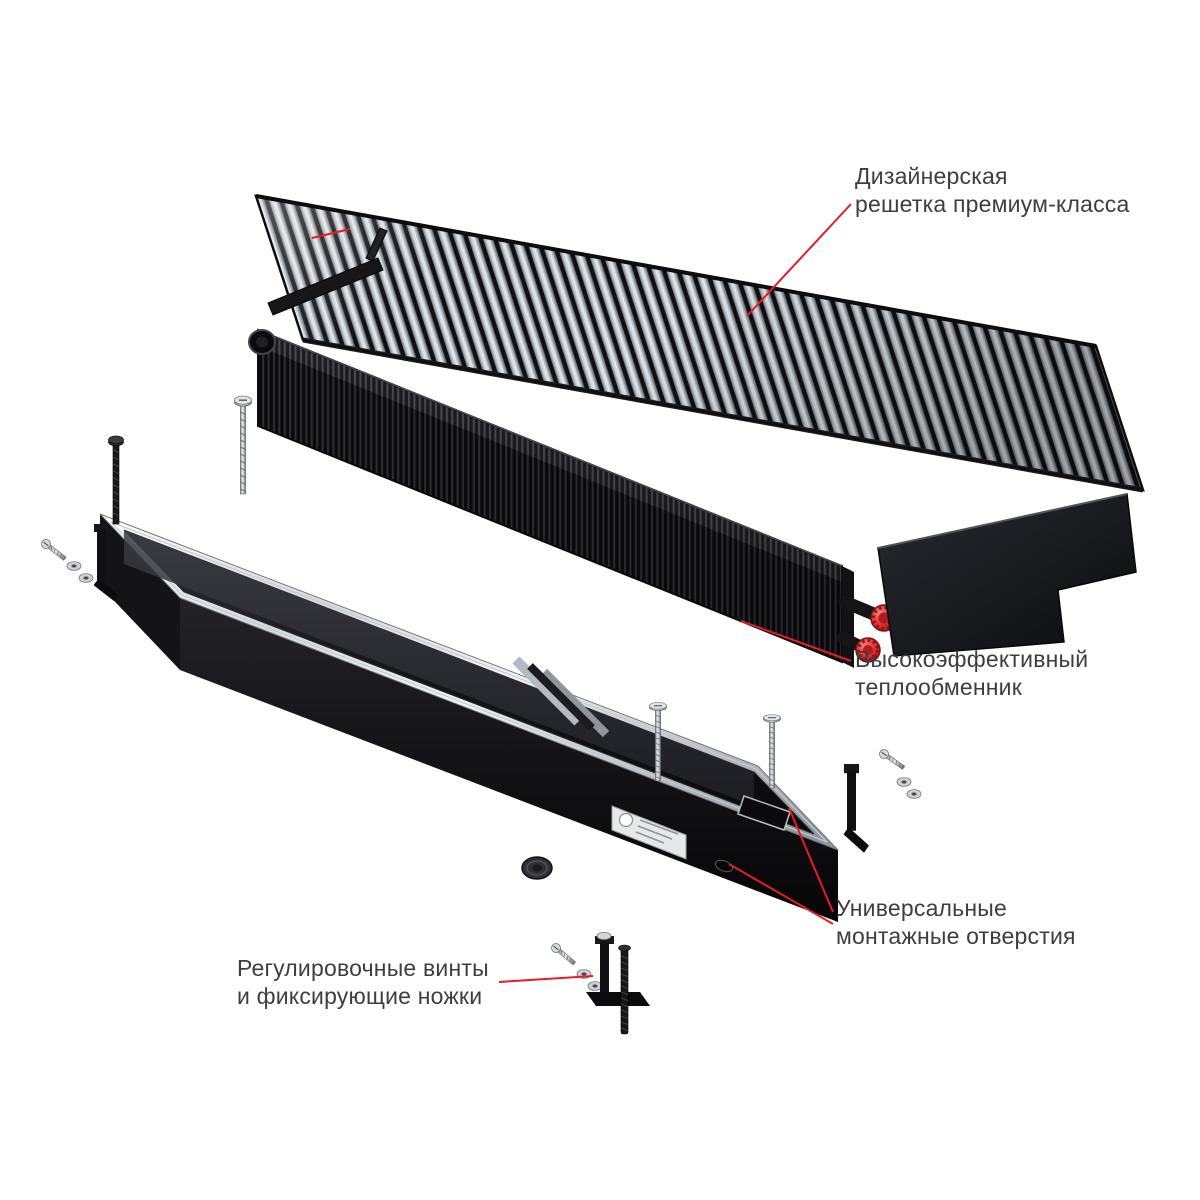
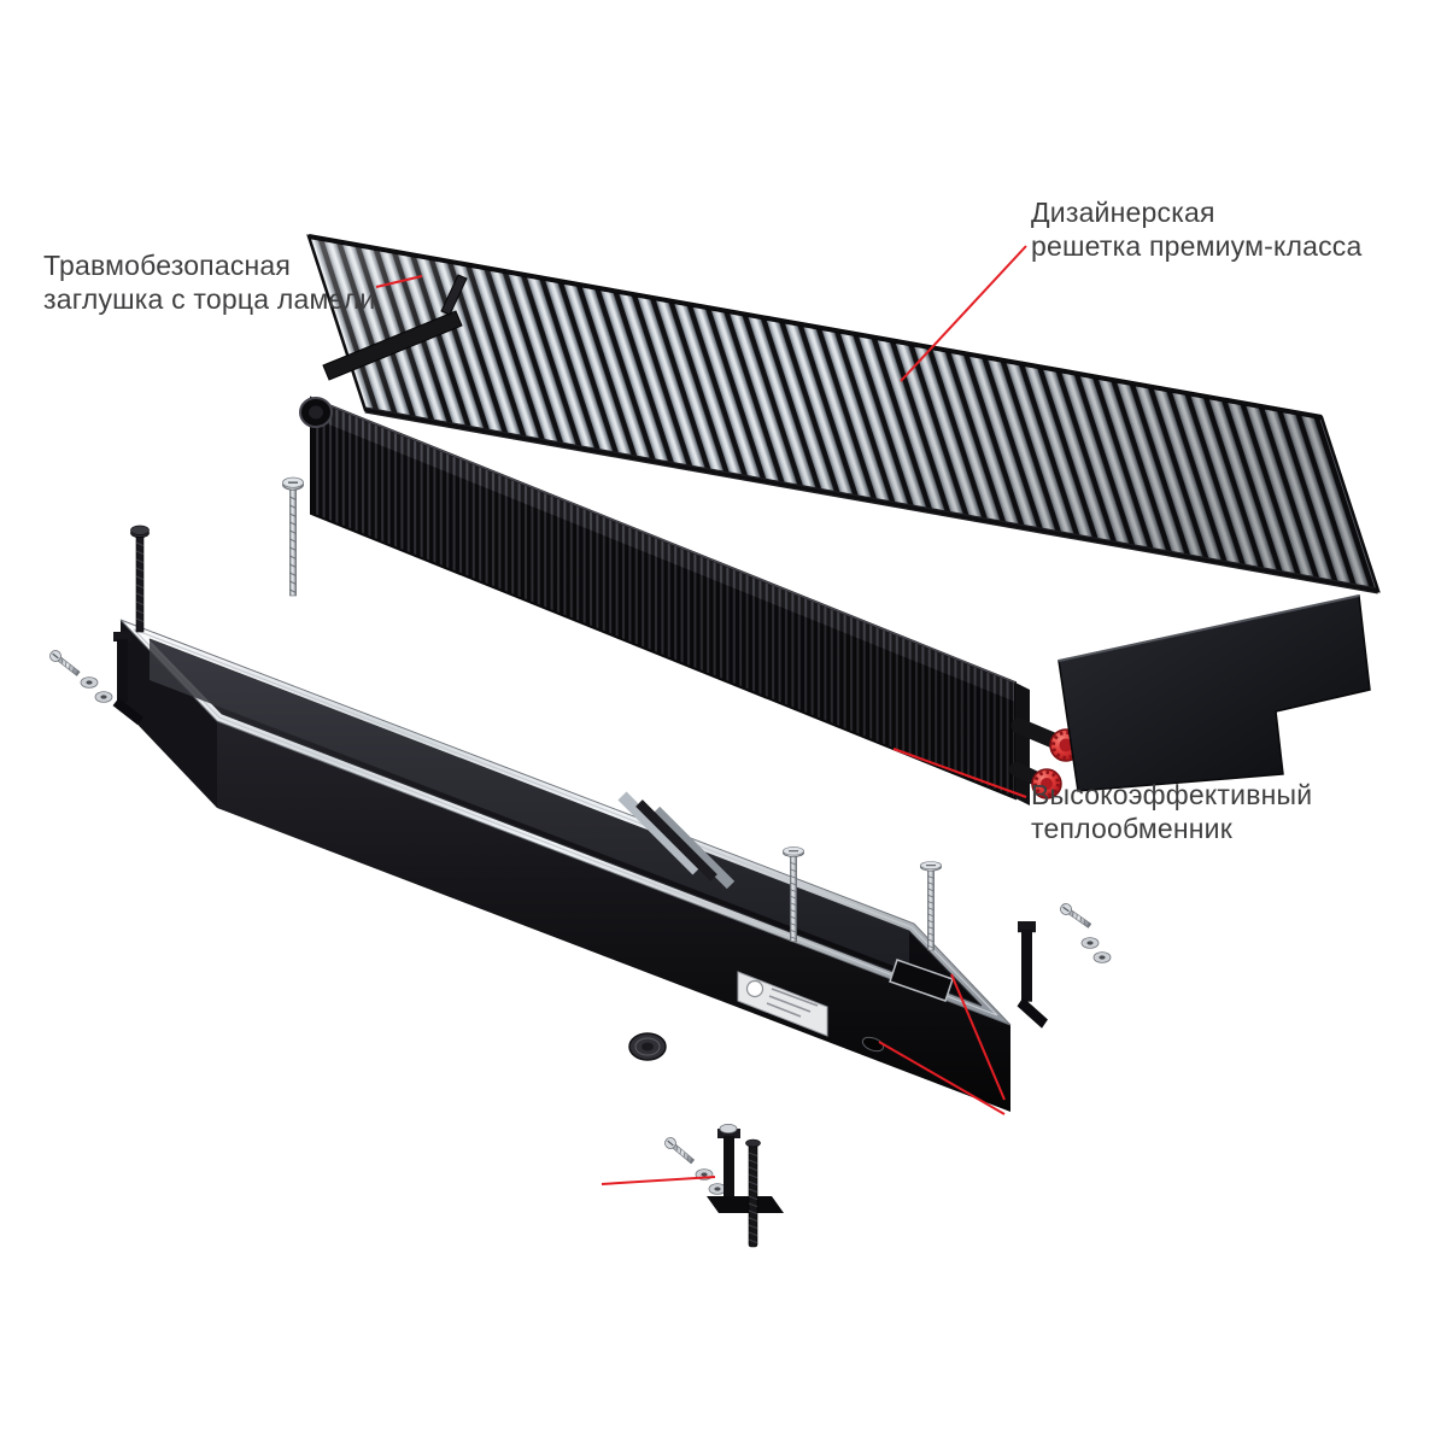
+ Травмобезопасная
+ заглушка с торца ламели
  Дизайнерская
  решетка премиум-класса
  Высокоэффективный
  теплообменник
- Универсальные
- монтажные отверстия
- Регулировочные винты
- и фиксирующие ножки
